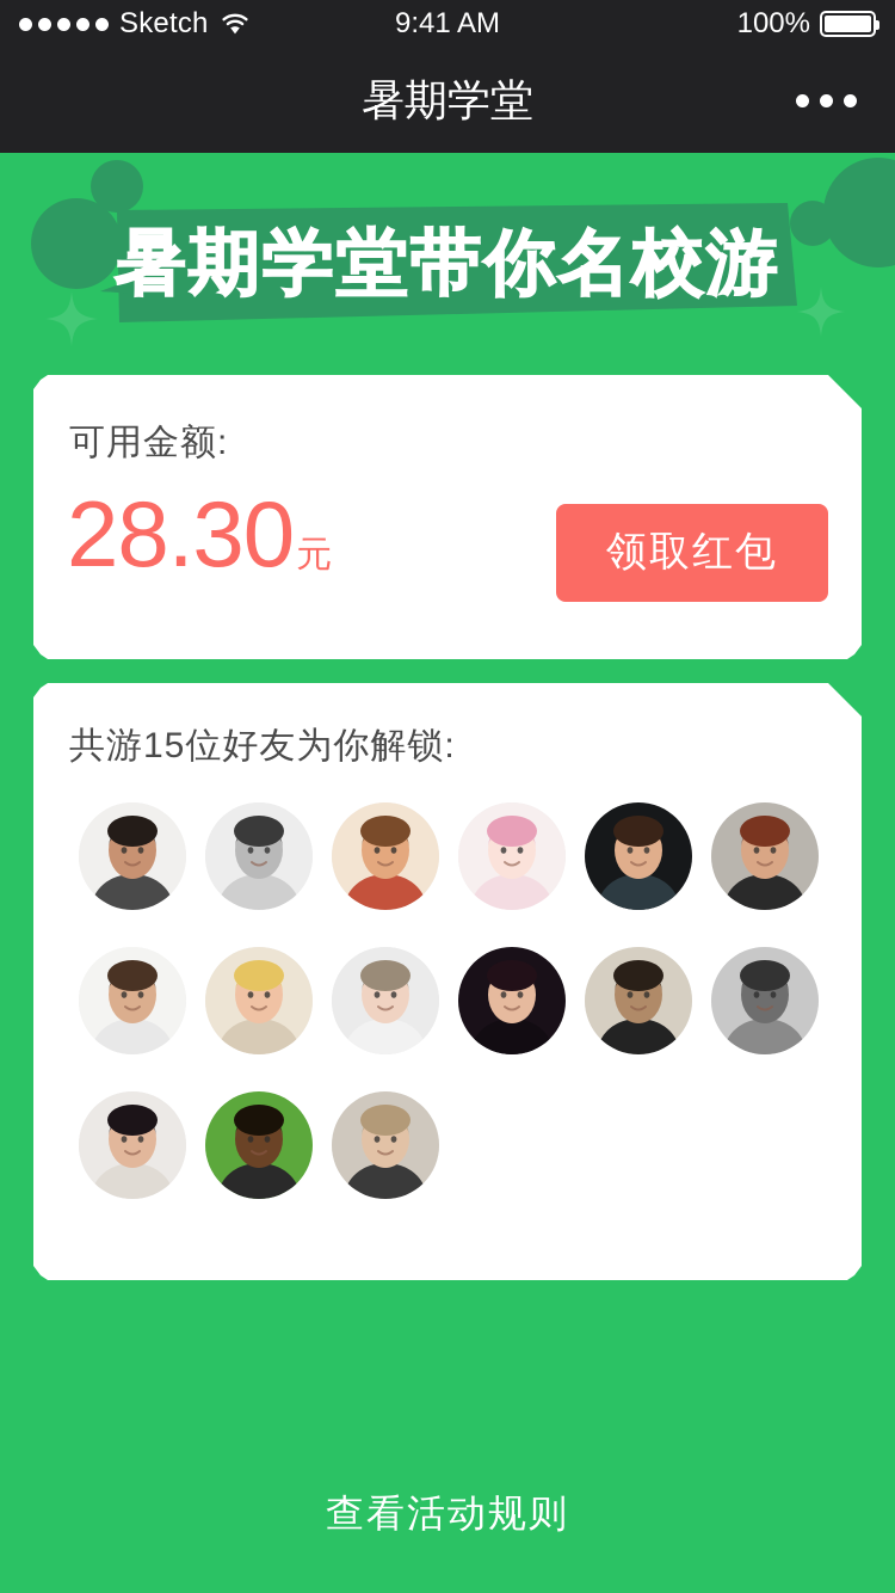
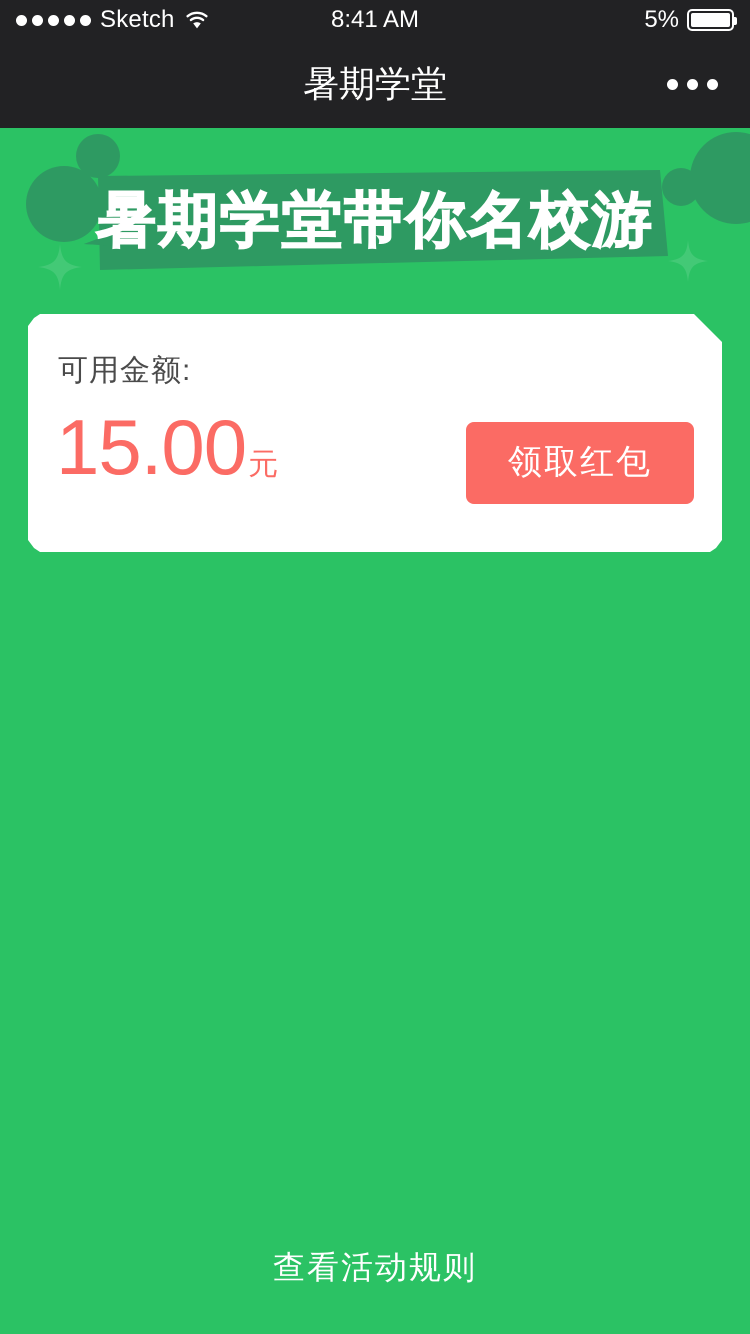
  Sketch
- 9:41 AM
+ 8:41 AM
- 100%
+ 5%
  暑期学堂
  暑期学堂带你名校游
  可用金额:
- 28.30
+ 15.00
  元
  领取红包
- 共游15位好友为你解锁:
  查看活动规则
